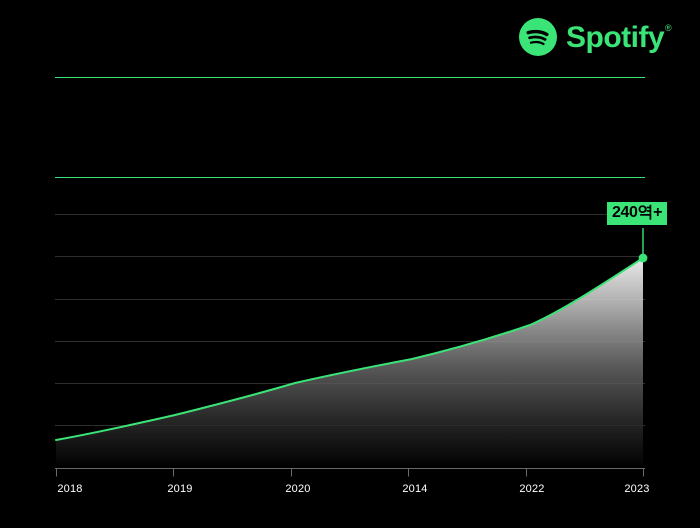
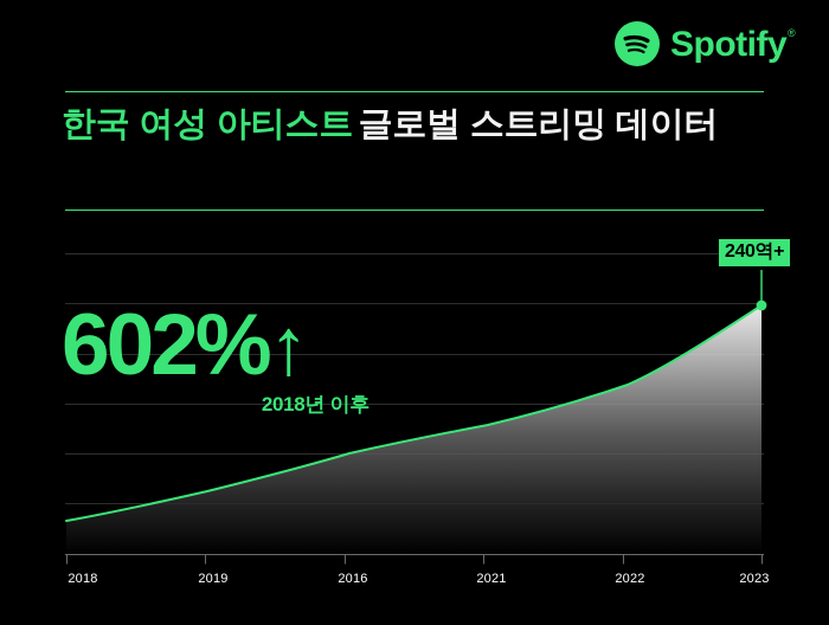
  Spotify
  ®
+ 한국 여성 아티스트 글로벌 스트리밍 데이터
+ 602%↑
+ 2018년 이후
  240역+
  2018
  2019
- 2020
+ 2016
- 2014
+ 2021
  2022
  2023
